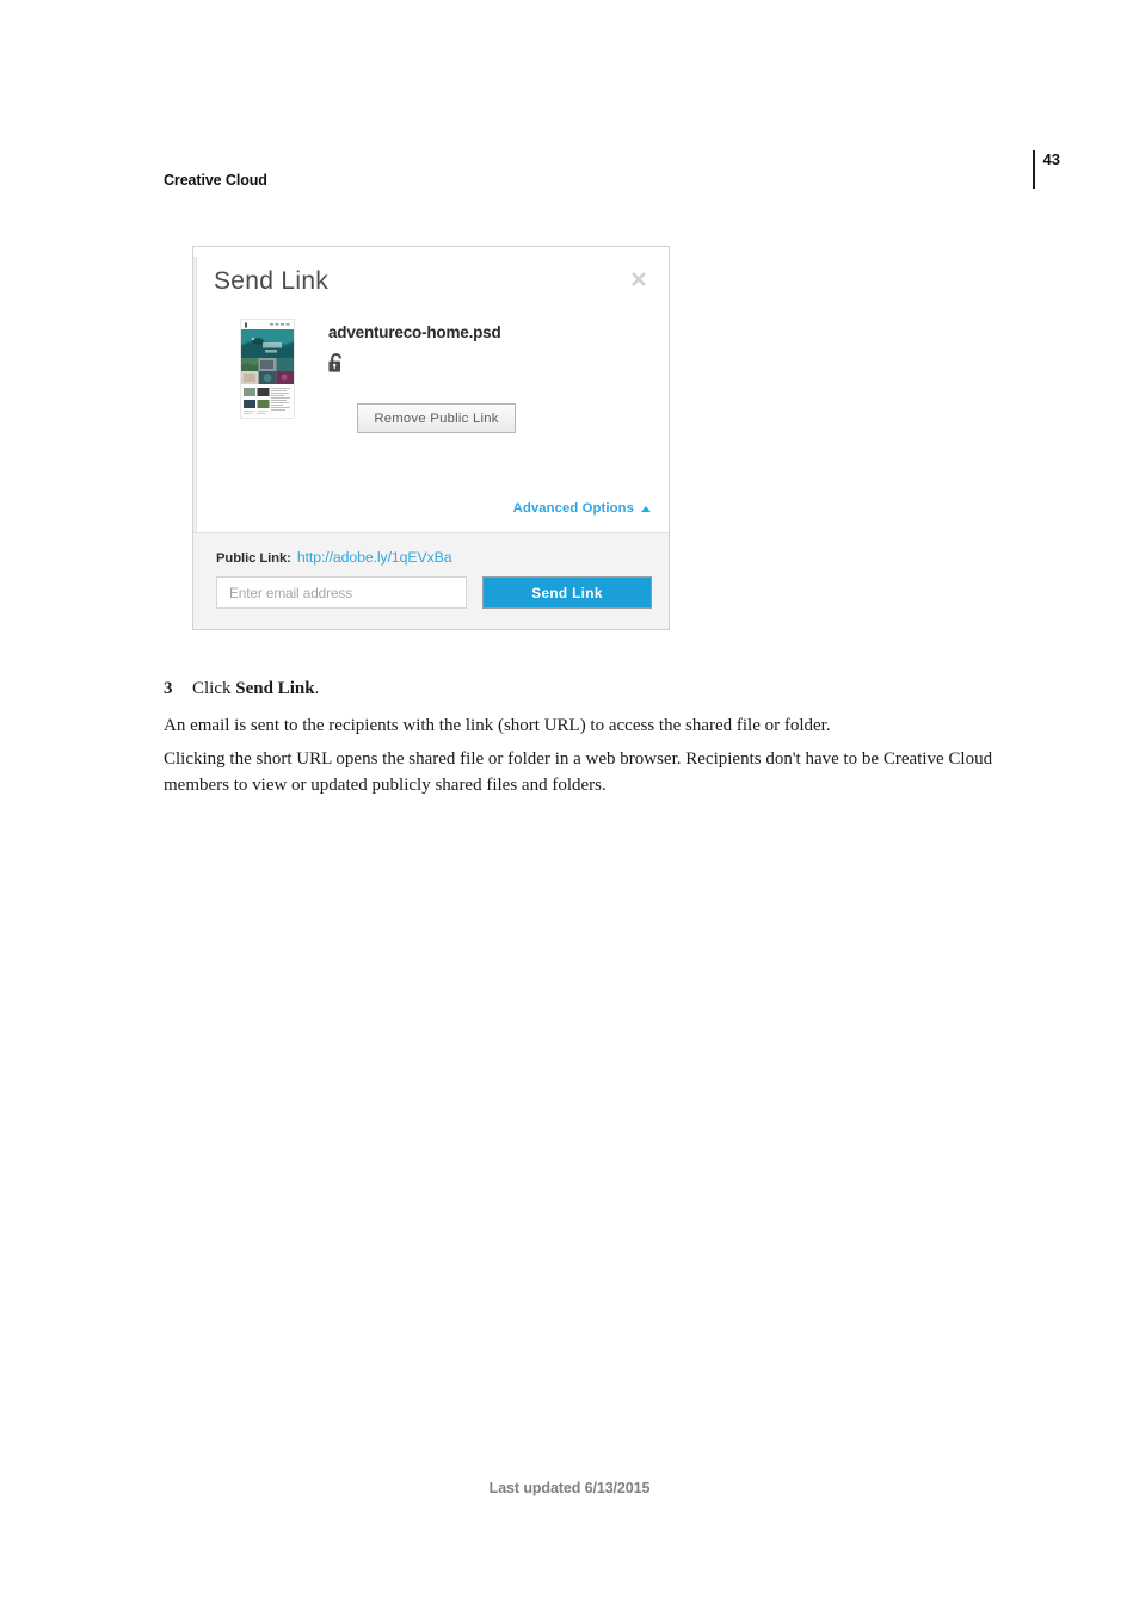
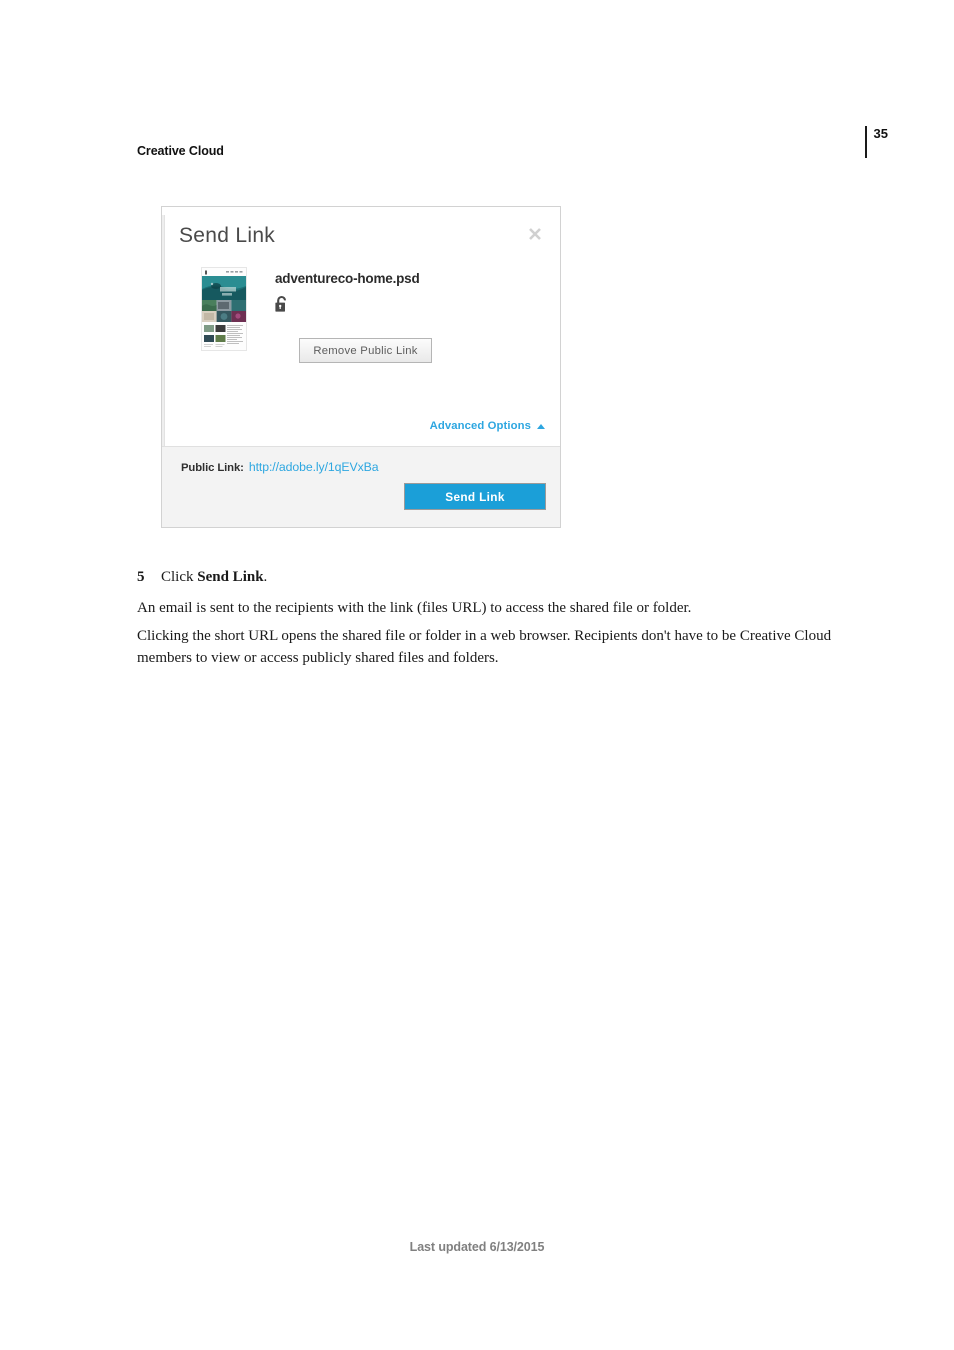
  Creative Cloud
- 43
+ 35
  Send Link
  adventureco-home.psd
  Remove Public Link
  Advanced Options
  Public Link:
  http://adobe.ly/1qEVxBa
- Enter email address
  Send Link
- 3
+ 5
  Click Send Link.
- An email is sent to the recipients with the link (short URL) to access the shared file or folder.
+ An email is sent to the recipients with the link (files URL) to access the shared file or folder.
- Clicking the short URL opens the shared file or folder in a web browser. Recipients don't have to be Creative Cloud members to view or updated publicly shared files and folders.
+ Clicking the short URL opens the shared file or folder in a web browser. Recipients don't have to be Creative Cloud members to view or access publicly shared files and folders.
  Last updated 6/13/2015
